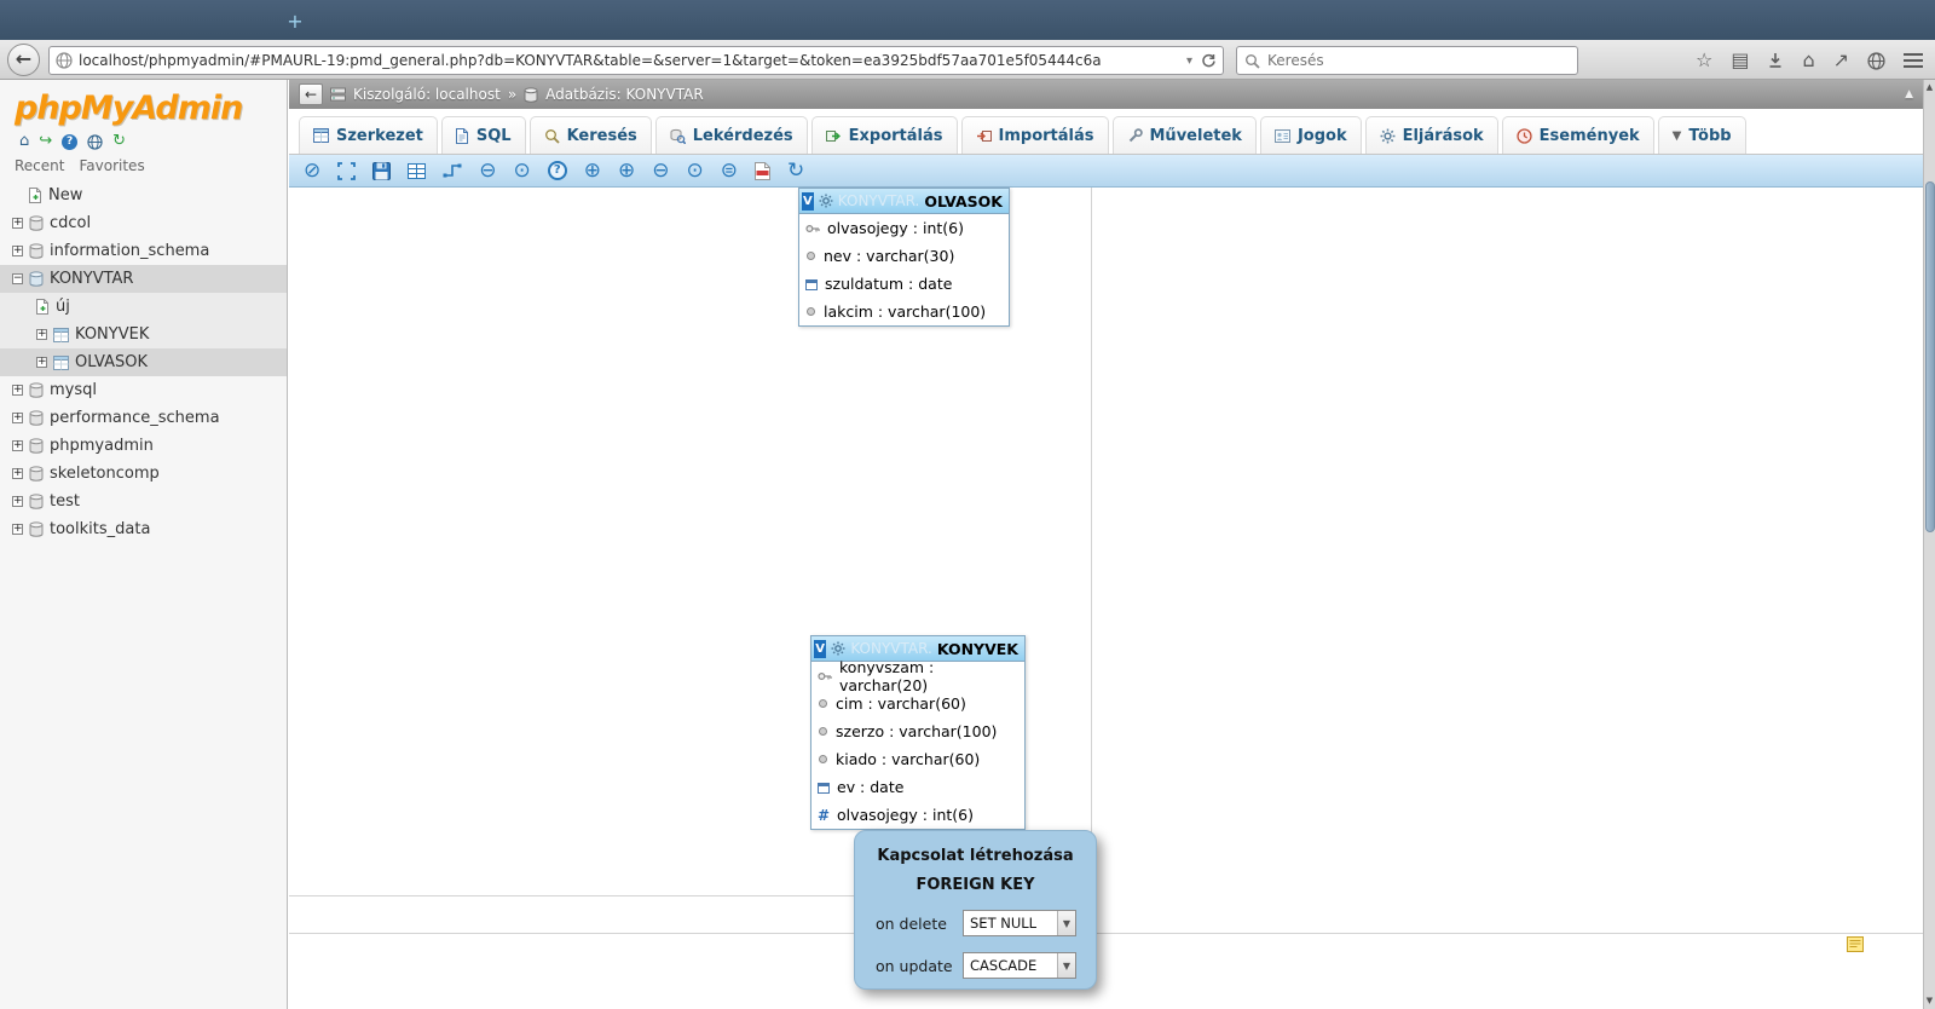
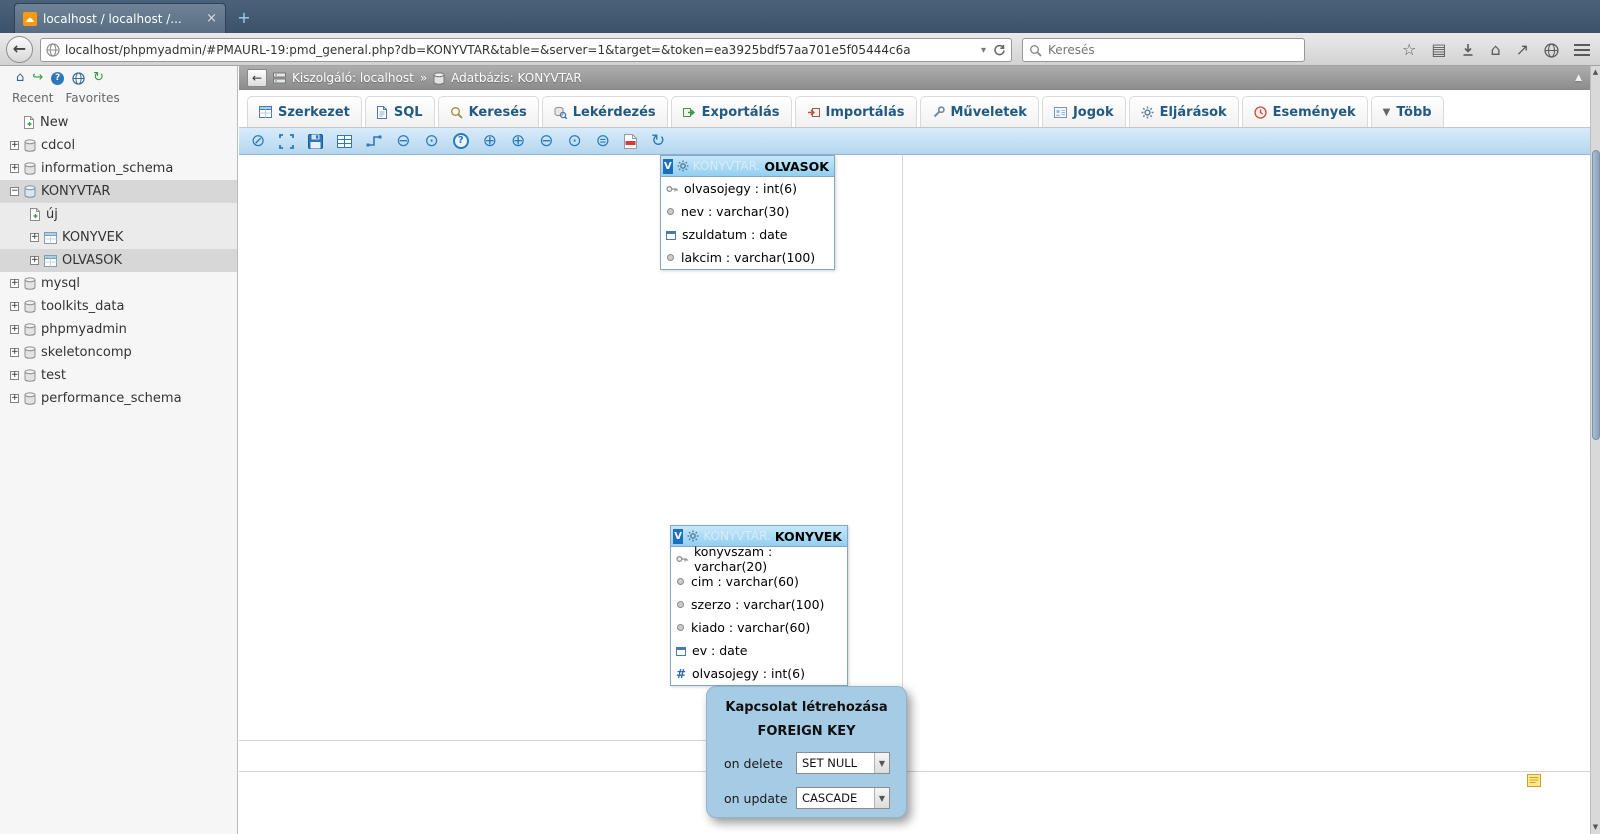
+ localhost / localhost /...
+ ×
  +
  ←
  localhost/phpmyadmin/#PMAURL-19:pmd_general.php?db=KONYVTAR&table=&server=1&target=&token=ea3925bdf57aa701e5f05444c6a
  ▾
  Keresés
  ☆
  ▤
  ⌂
  ↗
- phpMyAdmin
  ⌂
  ↪
  ?
  ↻
  Recent
  Favorites
  New
  +
  cdcol
  +
  information_schema
  −
  KONYVTAR
  új
  +
  KONYVEK
  +
  OLVASOK
  +
  mysql
  +
- performance_schema
+ toolkits_data
  +
  phpmyadmin
  +
  skeletoncomp
  +
  test
  +
- toolkits_data
+ performance_schema
  ←
  Kiszolgáló: localhost
  »
  Adatbázis: KONYVTAR
  ▲
  Szerkezet
  SQL
  Keresés
  Lekérdezés
  Exportálás
  Importálás
  Műveletek
  Jogok
  Eljárások
  Események
  ▼
  Több
  ⊘
  ⊖
  ⊙
  ?
  ⊕
  ⊕
  ⊖
  ⊙
  ⊜
  ↻
  V
  KONYVTAR.
  OLVASOK
  olvasojegy : int(6)
  nev : varchar(30)
  szuldatum : date
  lakcim : varchar(100)
  V
  KONYVTAR.
  KONYVEK
  konyvszam : varchar(20)
  cim : varchar(60)
  szerzo : varchar(100)
  kiado : varchar(60)
  ev : date
  #
  olvasojegy : int(6)
  Kapcsolat létrehozása
  FOREIGN KEY
  on delete
  SET NULL
  ▼
  on update
  CASCADE
  ▼
  ▲
  ▼
